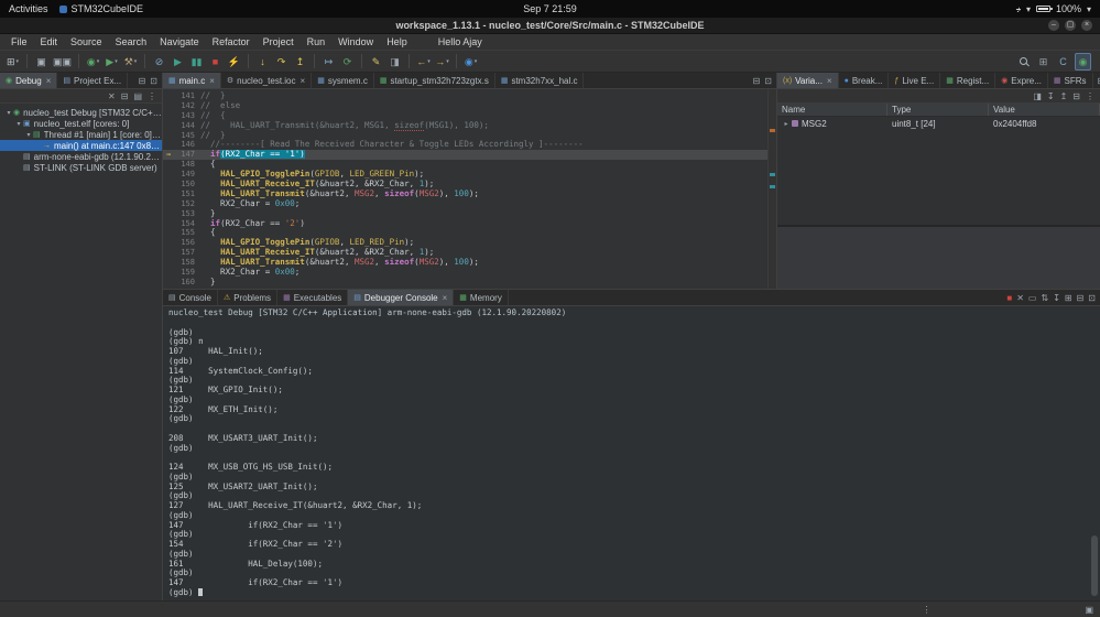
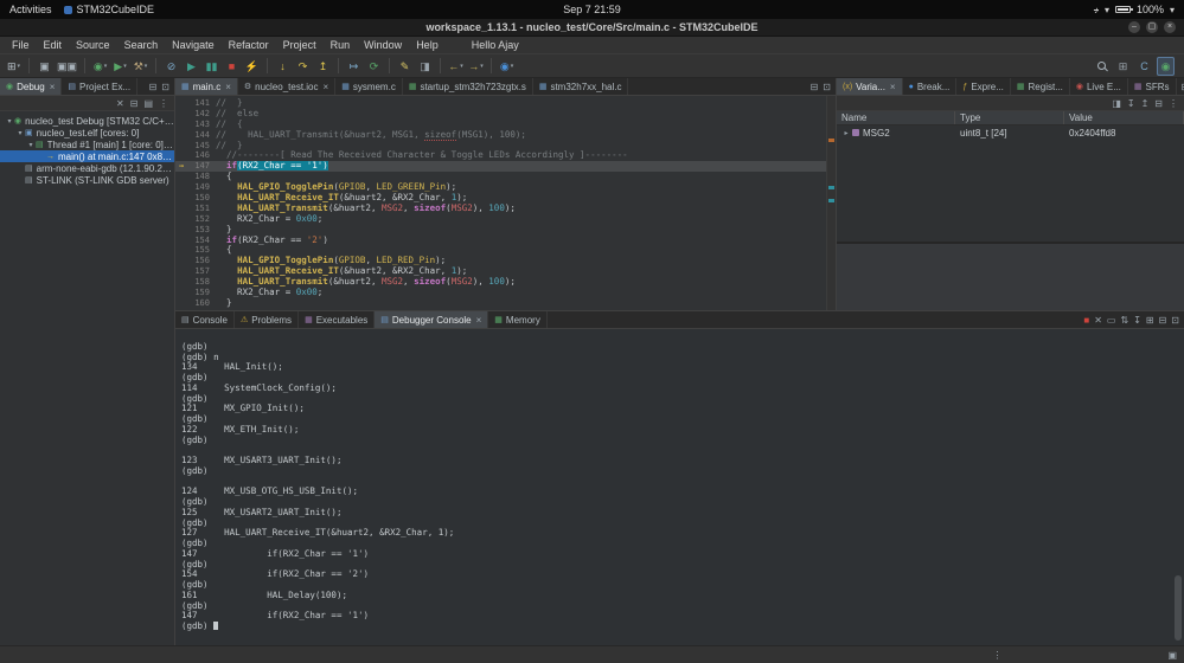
  Activities
  STM32CubeIDE
  Sep 7 21:59
  ♪
  ▾
  100%
  ▾
  workspace_1.13.1 - nucleo_test/Core/Src/main.c - STM32CubeIDE
  File
  Edit
  Source
  Search
  Navigate
  Refactor
  Project
  Run
  Window
  Help
  Hello Ajay
  ⊞
  ▣
  ▣▣
  ◉
  ▶
  ⚒
  ⊘
  ▶
  ▮▮
  ■
  ⚡
  ↓
  ↷
  ↥
  ↦
  ⟳
  ✎
  ◨
  ←
  →
  ◉
  ⊞
  C
  ◉
  Debug
  ×
  Project Ex...
  ⊟
  ⊡
  ✕
  ⊟
  ▤
  ⋮
  nucleo_test Debug [STM32 C/C++
  nucleo_test.elf [cores: 0]
  Thread #1 [main] 1 [core: 0] (S
  main() at main.c:147 0x800
  arm-none-eabi-gdb (12.1.90.202
  ST-LINK (ST-LINK GDB server)
  main.c
  ×
  nucleo_test.ioc
  ×
  sysmem.c
  startup_stm32h723zgtx.s
  stm32h7xx_hal.c
  ⊟
  ⊡
  141
  // }
  142
  // else
  143
  // {
  144
  // HAL_UART_Transmit(&huart2, MSG1, sizeof(MSG1), 100);
  145
  // }
  146
  //--------[ Read The Received Character & Toggle LEDs Accordingly ]--------
  →
  147
  if(RX2_Char == '1')
  148
  {
  149
  HAL_GPIO_TogglePin(GPIOB, LED_GREEN_Pin);
  150
  HAL_UART_Receive_IT(&huart2, &RX2_Char, 1);
  151
  HAL_UART_Transmit(&huart2, MSG2, sizeof(MSG2), 100);
  152
  RX2_Char = 0x00;
  153
  }
  154
  if(RX2_Char == '2')
  155
  {
  156
  HAL_GPIO_TogglePin(GPIOB, LED_RED_Pin);
  157
  HAL_UART_Receive_IT(&huart2, &RX2_Char, 1);
  158
  HAL_UART_Transmit(&huart2, MSG2, sizeof(MSG2), 100);
  159
  RX2_Char = 0x00;
  }
  Varia...
  ×
  Break...
- Live E...
+ Expre...
  Regist...
- Expre...
+ Live E...
  SFRs
  ◨
  ↧
  ↥
  ⊟
  ⋮
  Name
  Type
  Value
  MSG2
  uint8_t [24]
  0x2404ffd8
  Console
  Problems
  Executables
  Debugger Console
  ×
  Memory
  ■
  ✕
  ▭
  ⇅
  ↧
  ⊞
  ⊟
  ⊡
- nucleo_test Debug [STM32 C/C++ Application] arm-none-eabi-gdb (12.1.90.20220802)
  (gdb)
  (gdb) n
- 107 HAL_Init();
+ 134 HAL_Init();
  (gdb)
  114 SystemClock_Config();
  (gdb)
  121 MX_GPIO_Init();
  (gdb)
  122 MX_ETH_Init();
  (gdb)
- 208 MX_USART3_UART_Init();
+ 123 MX_USART3_UART_Init();
  (gdb)
  124 MX_USB_OTG_HS_USB_Init();
  (gdb)
  125 MX_USART2_UART_Init();
  (gdb)
  127 HAL_UART_Receive_IT(&huart2, &RX2_Char, 1);
  (gdb)
  147 if(RX2_Char == '1')
  (gdb)
  154 if(RX2_Char == '2')
  (gdb)
  161 HAL_Delay(100);
  (gdb)
  147 if(RX2_Char == '1')
  (gdb)
  ⋮
  ▣
